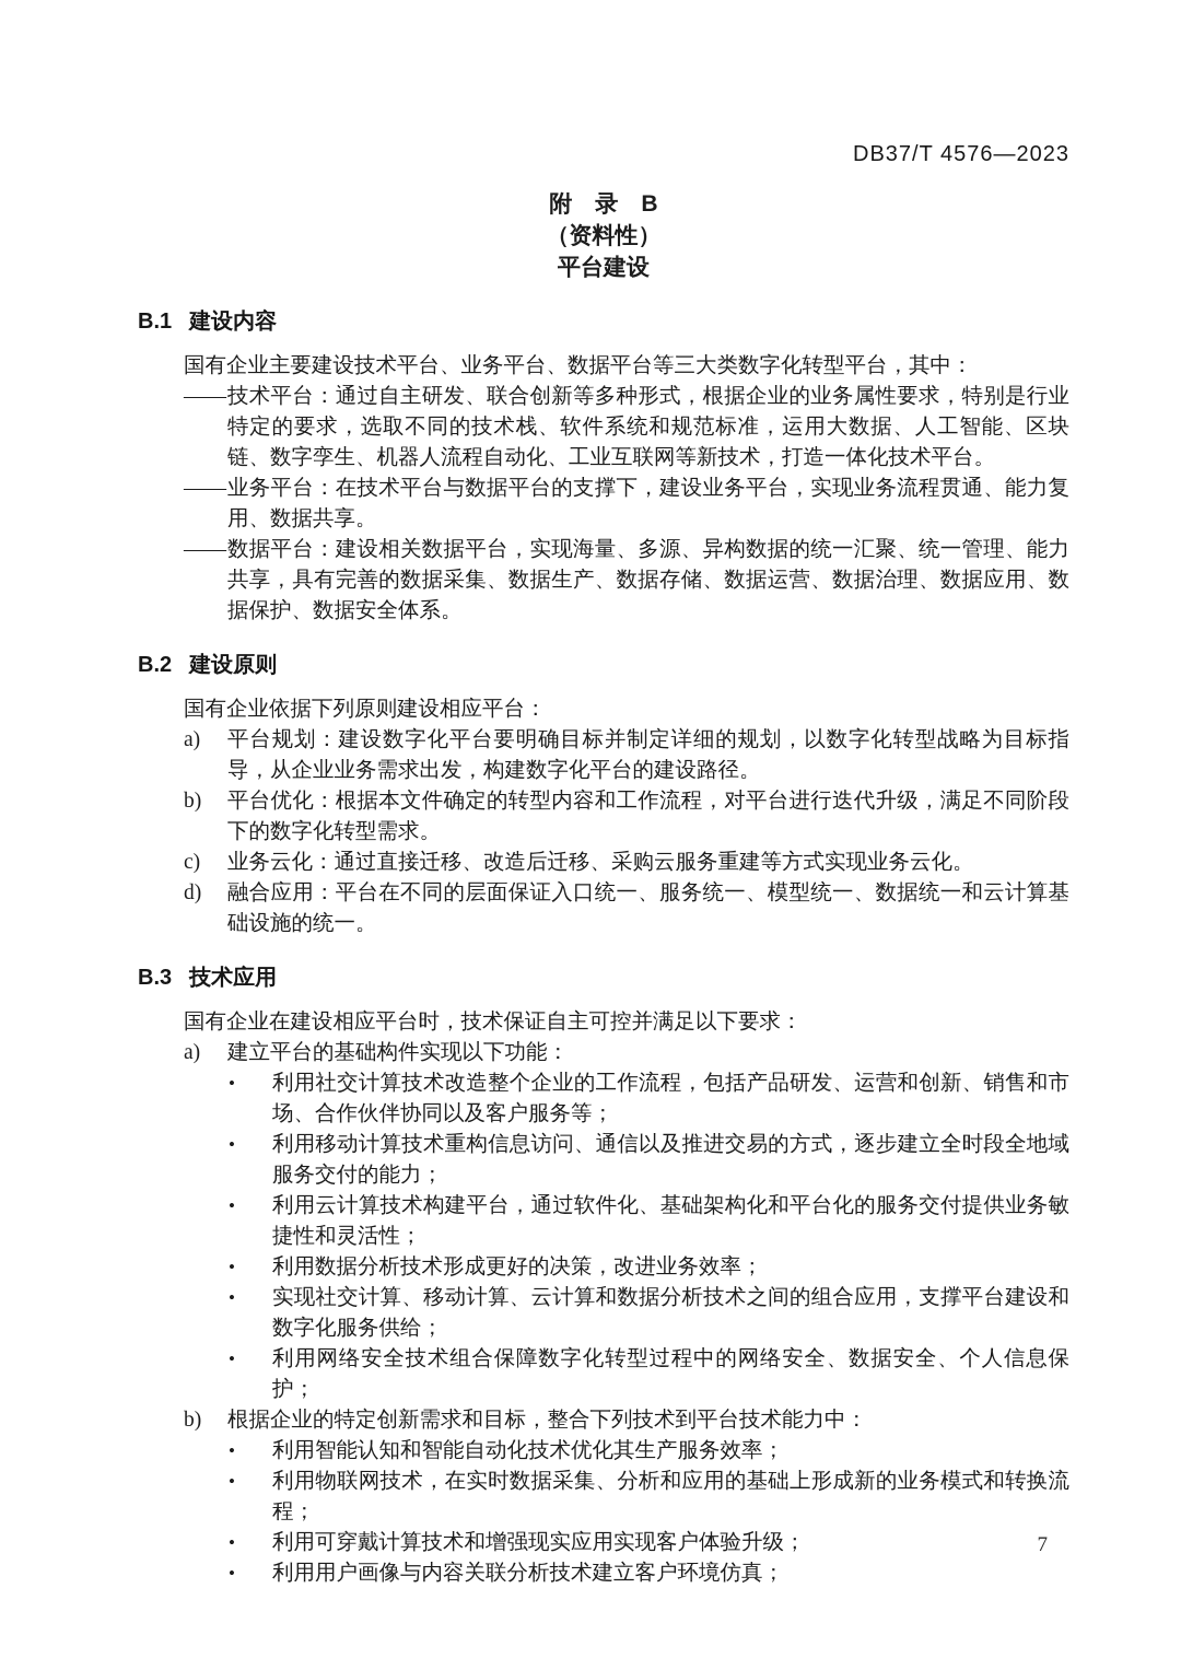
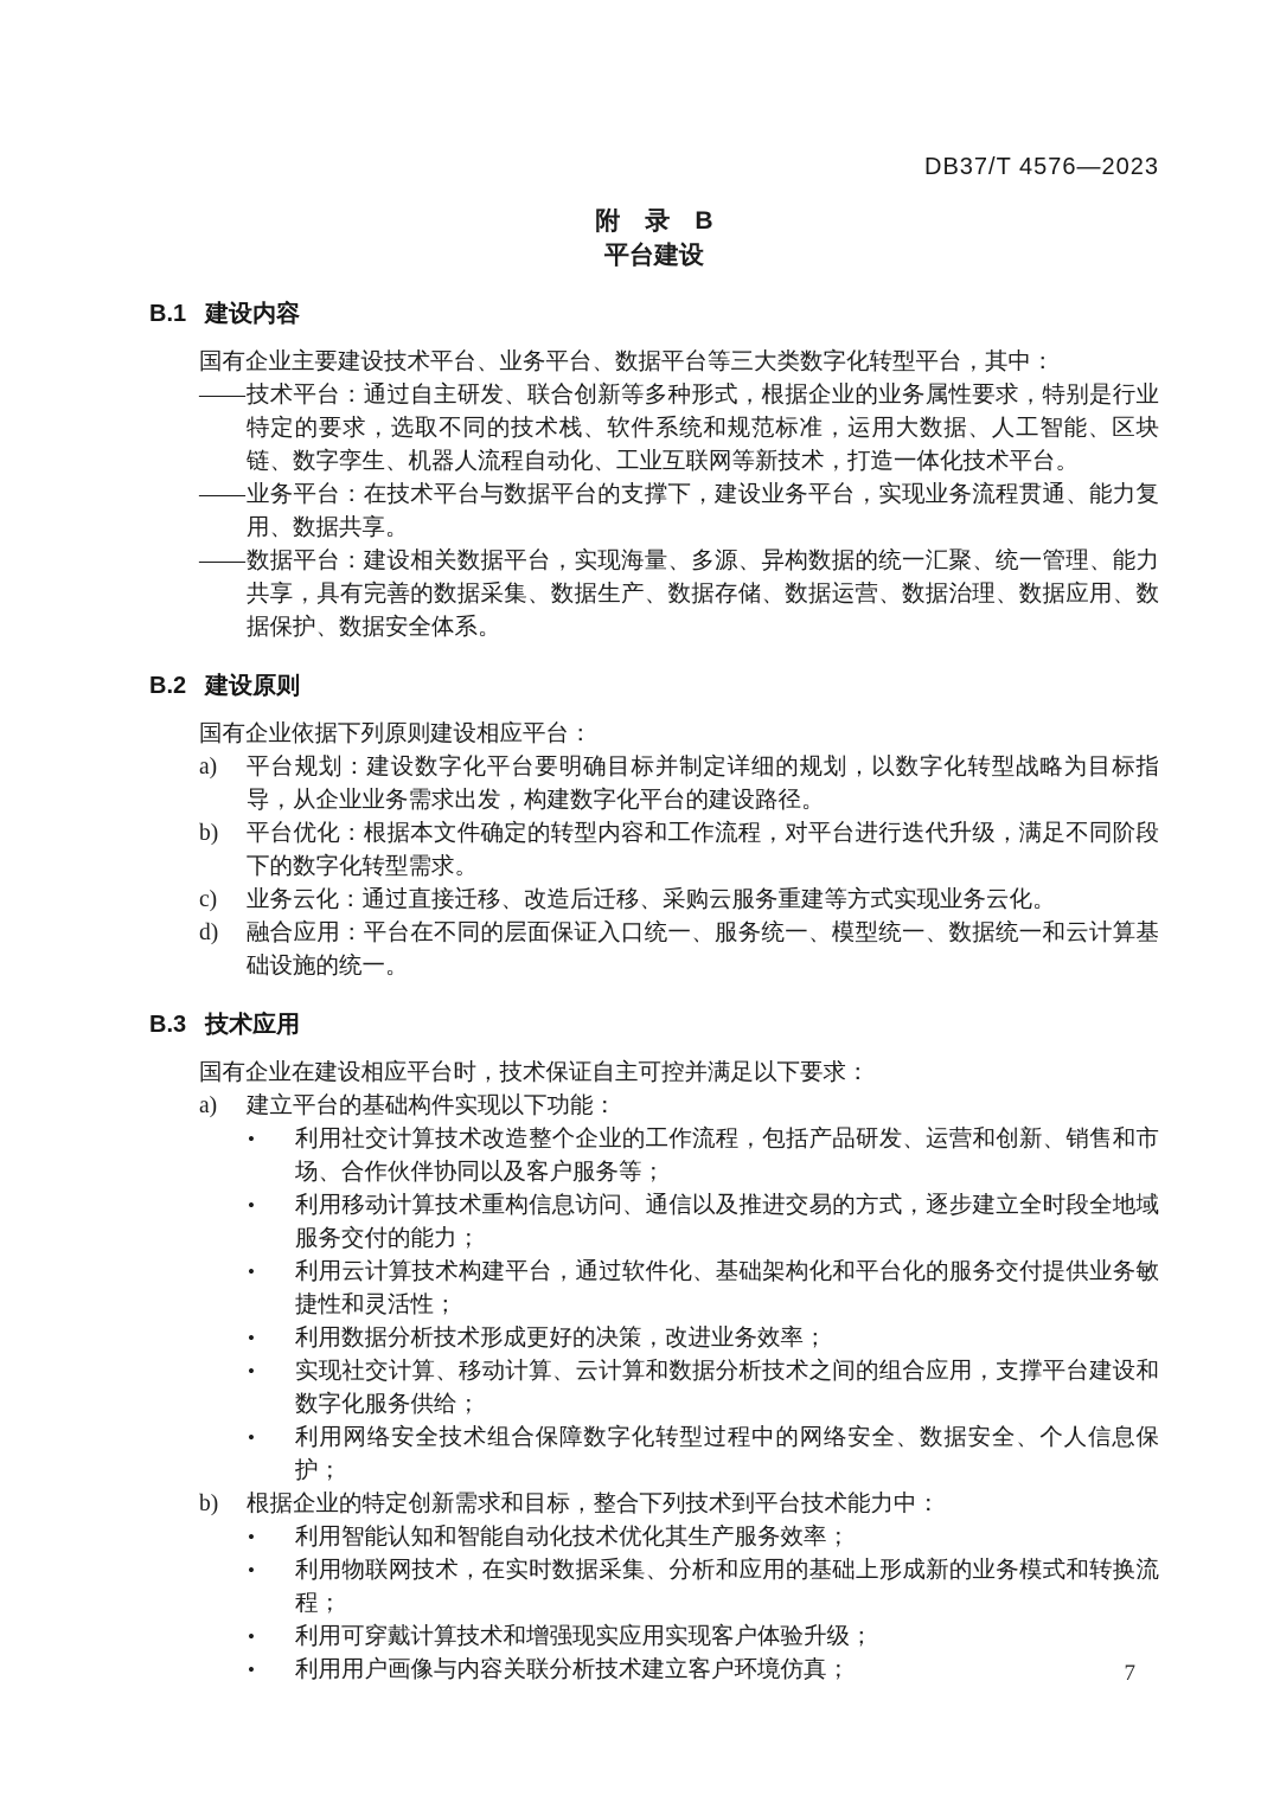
  DB37/T 4576—2023
  附 录 B
- （资料性）
  平台建设
  B.1 建设内容
  国有企业主要建设技术平台、业务平台、数据平台等三大类数字化转型平台，其中：
  ——
  技术平台：通过自主研发、联合创新等多种形式，根据企业的业务属性要求，特别是行业特定的要求，选取不同的技术栈、软件系统和规范标准，运用大数据、人工智能、区块链、数字孪生、机器人流程自动化、工业互联网等新技术，打造一体化技术平台。
  ——
  业务平台：在技术平台与数据平台的支撑下，建设业务平台，实现业务流程贯通、能力复用、数据共享。
  ——
  数据平台：建设相关数据平台，实现海量、多源、异构数据的统一汇聚、统一管理、能力共享，具有完善的数据采集、数据生产、数据存储、数据运营、数据治理、数据应用、数据保护、数据安全体系。
  B.2 建设原则
  国有企业依据下列原则建设相应平台：
  a)
  平台规划：建设数字化平台要明确目标并制定详细的规划，以数字化转型战略为目标指导，从企业业务需求出发，构建数字化平台的建设路径。
  b)
  平台优化：根据本文件确定的转型内容和工作流程，对平台进行迭代升级，满足不同阶段下的数字化转型需求。
  c)
  业务云化：通过直接迁移、改造后迁移、采购云服务重建等方式实现业务云化。
  d)
  融合应用：平台在不同的层面保证入口统一、服务统一、模型统一、数据统一和云计算基础设施的统一。
  B.3 技术应用
  国有企业在建设相应平台时，技术保证自主可控并满足以下要求：
  a)
  建立平台的基础构件实现以下功能：
  •
  利用社交计算技术改造整个企业的工作流程，包括产品研发、运营和创新、销售和市场、合作伙伴协同以及客户服务等；
  •
  利用移动计算技术重构信息访问、通信以及推进交易的方式，逐步建立全时段全地域服务交付的能力；
  •
  利用云计算技术构建平台，通过软件化、基础架构化和平台化的服务交付提供业务敏捷性和灵活性；
  •
  利用数据分析技术形成更好的决策，改进业务效率；
  •
  实现社交计算、移动计算、云计算和数据分析技术之间的组合应用，支撑平台建设和数字化服务供给；
  •
  利用网络安全技术组合保障数字化转型过程中的网络安全、数据安全、个人信息保护；
  b)
  根据企业的特定创新需求和目标，整合下列技术到平台技术能力中：
  •
  利用智能认知和智能自动化技术优化其生产服务效率；
  •
  利用物联网技术，在实时数据采集、分析和应用的基础上形成新的业务模式和转换流程；
  •
  利用可穿戴计算技术和增强现实应用实现客户体验升级；
  •
  利用用户画像与内容关联分析技术建立客户环境仿真；
  7
